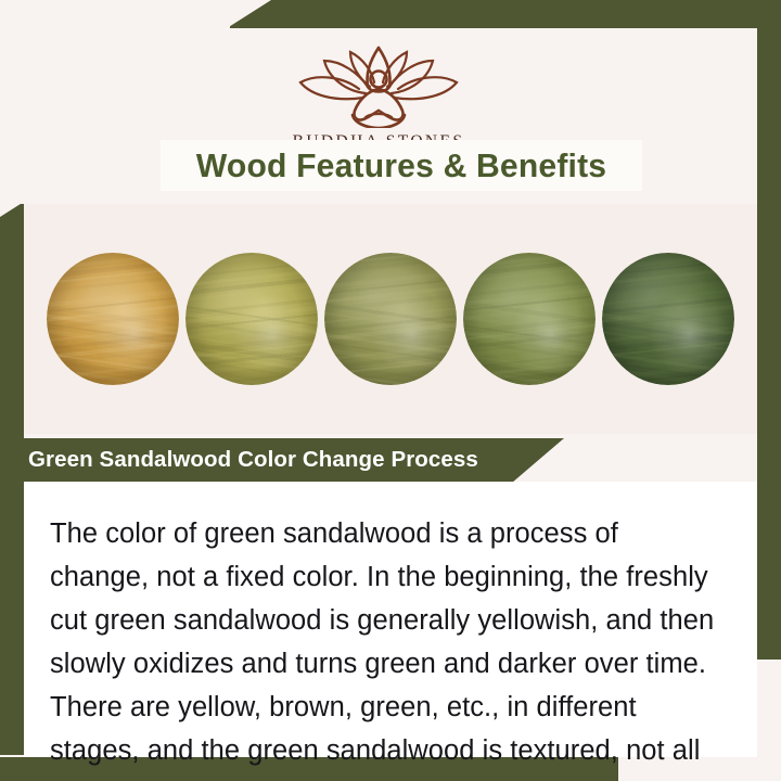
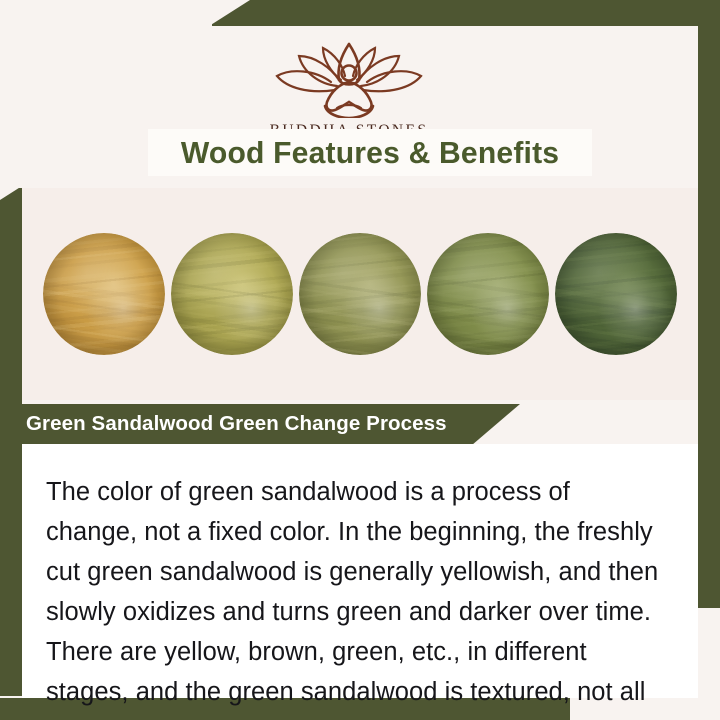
  Wood Features & Benefits
- Green Sandalwood Color Change Process
+ Green Sandalwood Green Change Process
  The color of green sandalwood is a process of change, not a fixed color. In the beginning, the freshly cut green sandalwood is generally yellowish, and then slowly oxidizes and turns green and darker over time. There are yellow, brown, green, etc., in different stages, and the green sandalwood is textured, not all
